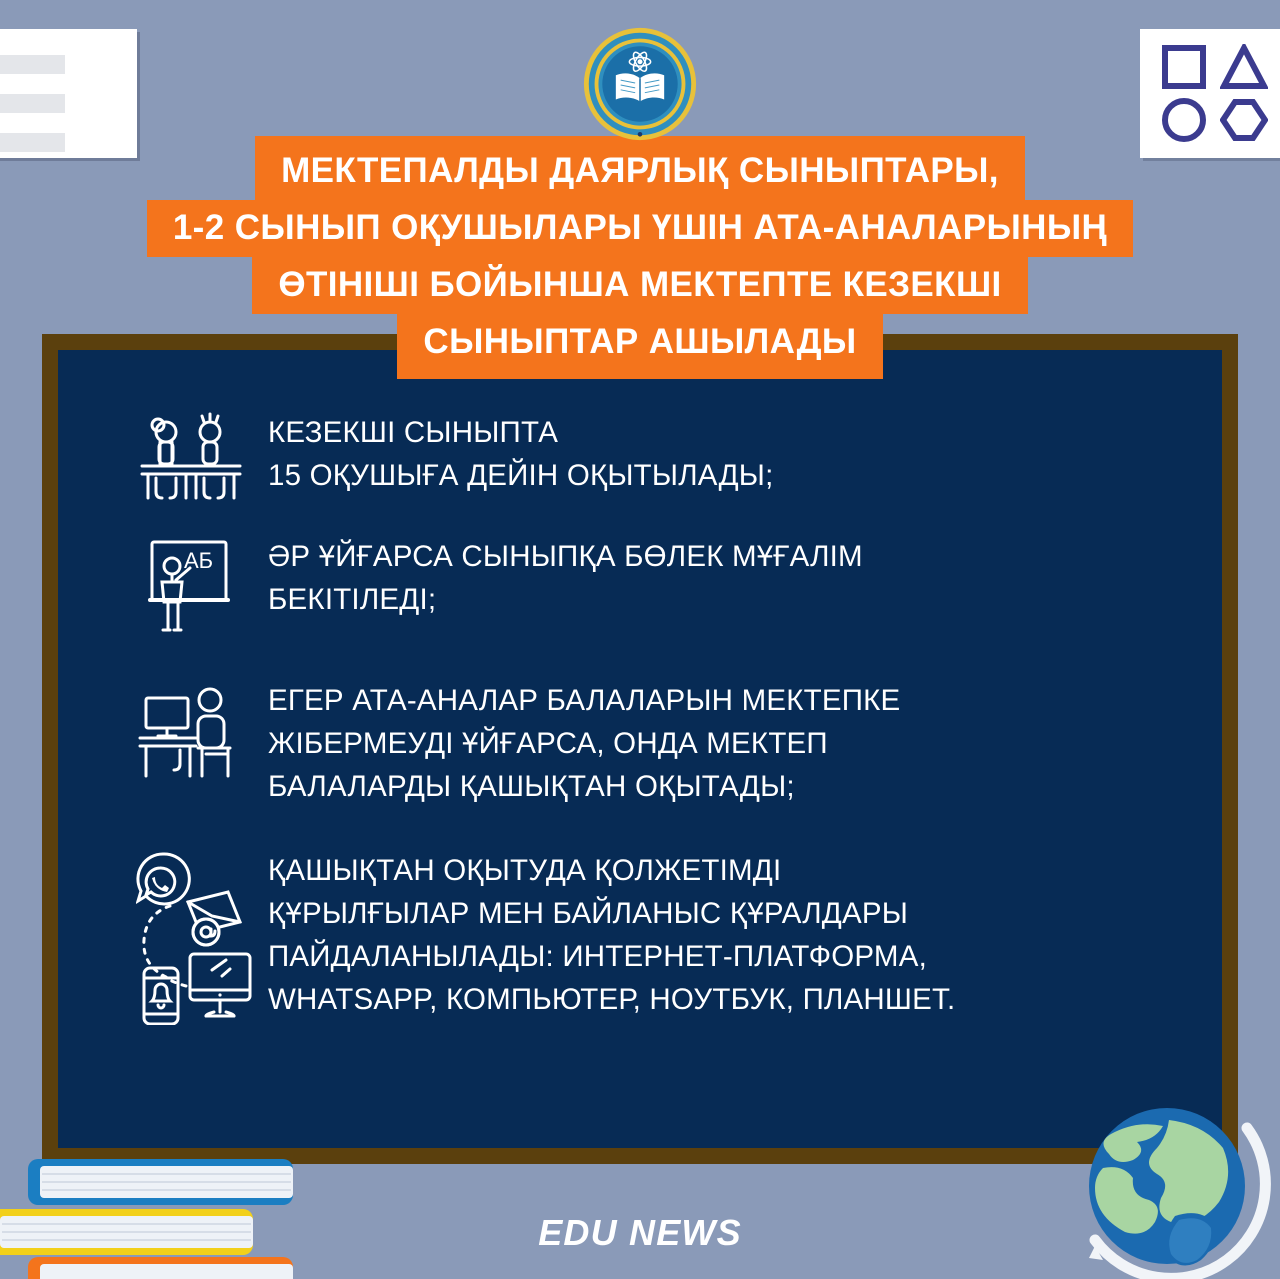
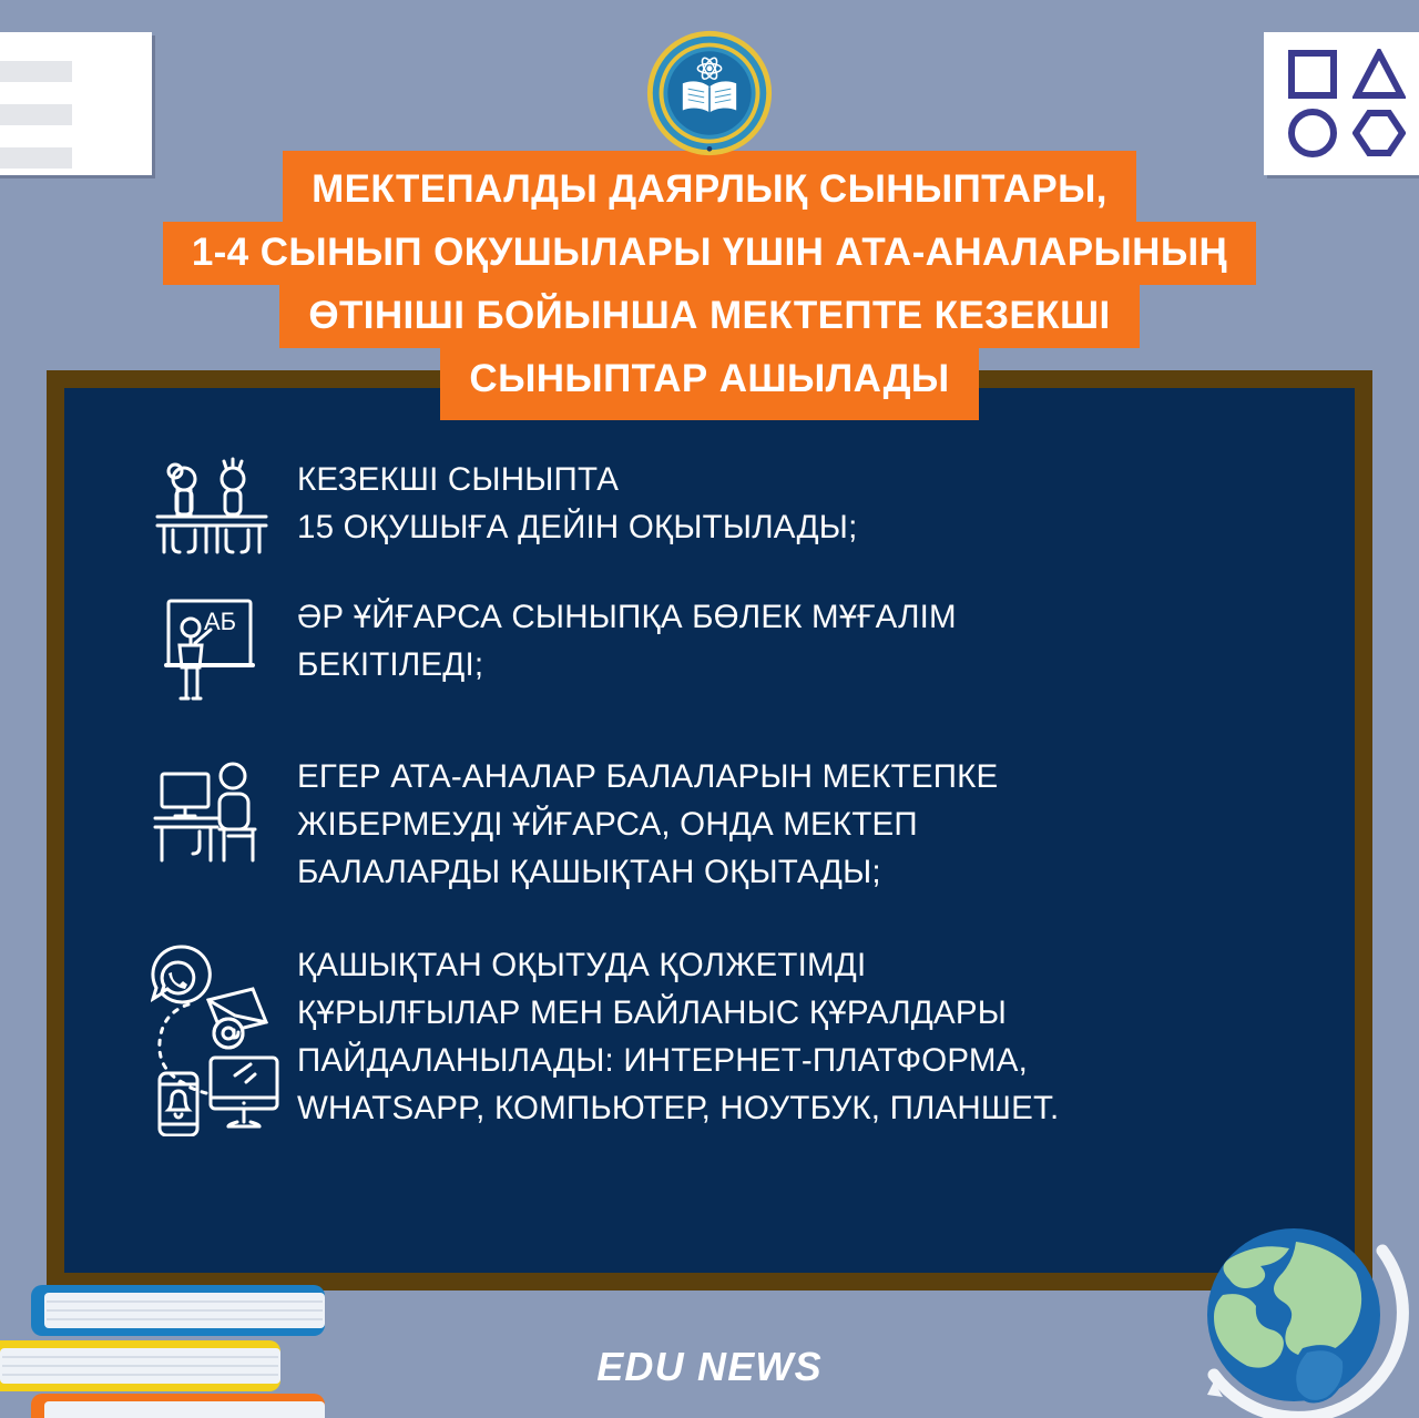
  МЕКТЕПАЛДЫ ДАЯРЛЫҚ СЫНЫПТАРЫ,
- 1-2 СЫНЫП ОҚУШЫЛАРЫ ҮШІН АТА-АНАЛАРЫНЫҢ
+ 1-4 СЫНЫП ОҚУШЫЛАРЫ ҮШІН АТА-АНАЛАРЫНЫҢ
  ӨТІНІШІ БОЙЫНША МЕКТЕПТЕ КЕЗЕКШІ
  СЫНЫПТАР АШЫЛАДЫ
  КЕЗЕКШІ СЫНЫПТА
  15 ОҚУШЫҒА ДЕЙІН ОҚЫТЫЛАДЫ;
  АБ
  ӘР ҰЙҒАРСА СЫНЫПҚА БӨЛЕК МҰҒАЛІМ
  БЕКІТІЛЕДІ;
  ЕГЕР АТА-АНАЛАР БАЛАЛАРЫН МЕКТЕПКЕ
  ЖІБЕРМЕУДІ ҰЙҒАРСА, ОНДА МЕКТЕП
  БАЛАЛАРДЫ ҚАШЫҚТАН ОҚЫТАДЫ;
  ҚАШЫҚТАН ОҚЫТУДА ҚОЛЖЕТІМДІ
  ҚҰРЫЛҒЫЛАР МЕН БАЙЛАНЫС ҚҰРАЛДАРЫ
  ПАЙДАЛАНЫЛАДЫ: ИНТЕРНЕТ-ПЛАТФОРМА,
  WHATSAPP, КОМПЬЮТЕР, НОУТБУК, ПЛАНШЕТ.
  EDU NEWS
